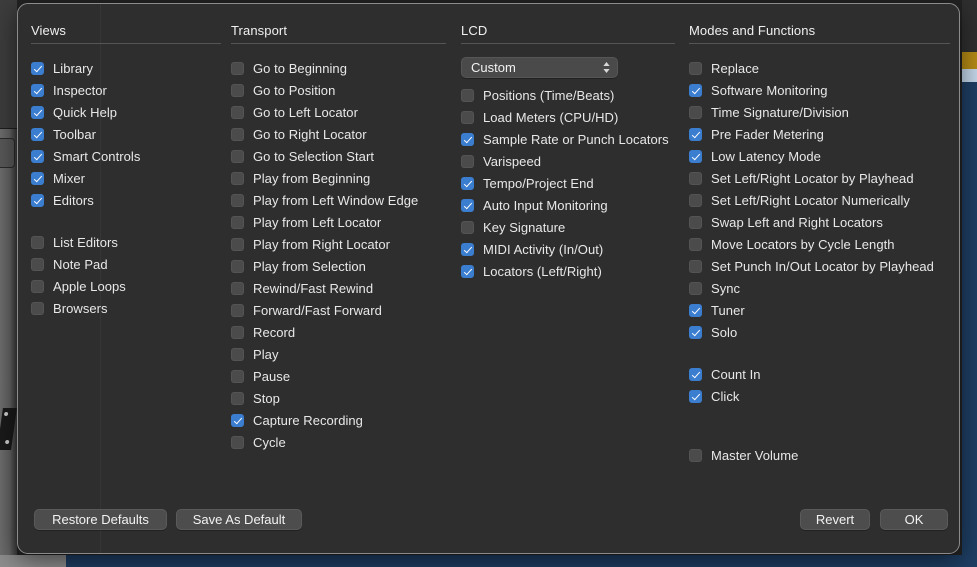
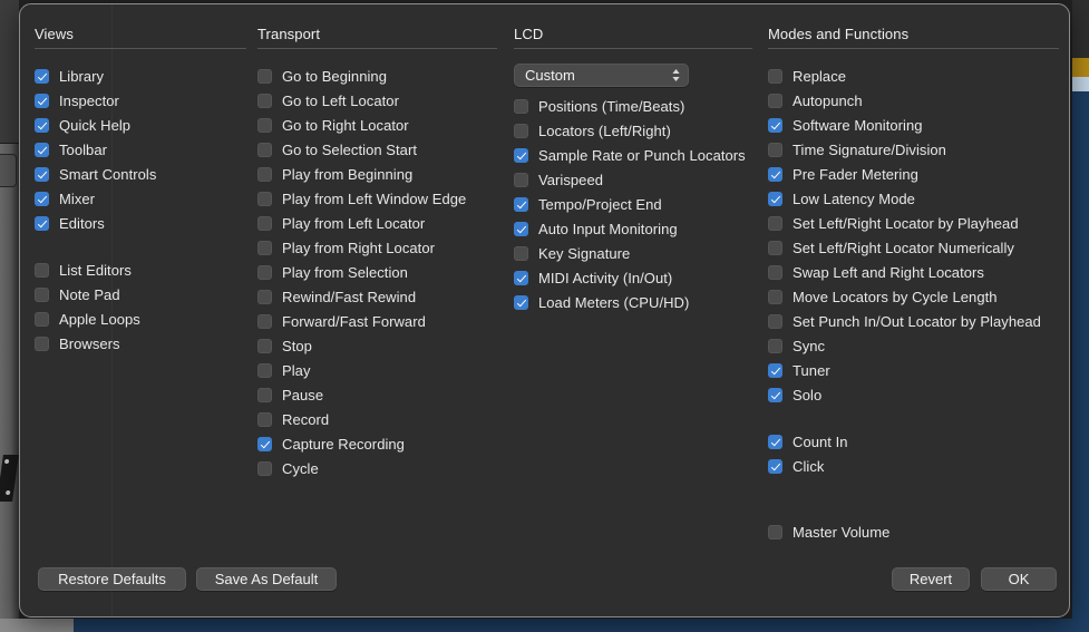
  Views
  Library
  Inspector
  Quick Help
  Toolbar
  Smart Controls
  Mixer
  Editors
  List Editors
  Note Pad
  Apple Loops
  Browsers
  Transport
  Go to Beginning
- Go to Position
  Go to Left Locator
  Go to Right Locator
  Go to Selection Start
  Play from Beginning
  Play from Left Window Edge
  Play from Left Locator
  Play from Right Locator
  Play from Selection
  Rewind/Fast Rewind
  Forward/Fast Forward
- Record
+ Stop
  Play
  Pause
- Stop
+ Record
  Capture Recording
  Cycle
  LCD
  Custom
  Positions (Time/Beats)
- Load Meters (CPU/HD)
+ Locators (Left/Right)
  Sample Rate or Punch Locators
  Varispeed
  Tempo/Project End
  Auto Input Monitoring
  Key Signature
  MIDI Activity (In/Out)
- Locators (Left/Right)
+ Load Meters (CPU/HD)
  Modes and Functions
  Replace
+ Autopunch
  Software Monitoring
  Time Signature/Division
  Pre Fader Metering
  Low Latency Mode
  Set Left/Right Locator by Playhead
  Set Left/Right Locator Numerically
  Swap Left and Right Locators
  Move Locators by Cycle Length
  Set Punch In/Out Locator by Playhead
  Sync
  Tuner
  Solo
  Count In
  Click
  Master Volume
  Restore Defaults
  Save As Default
  Revert
  OK
